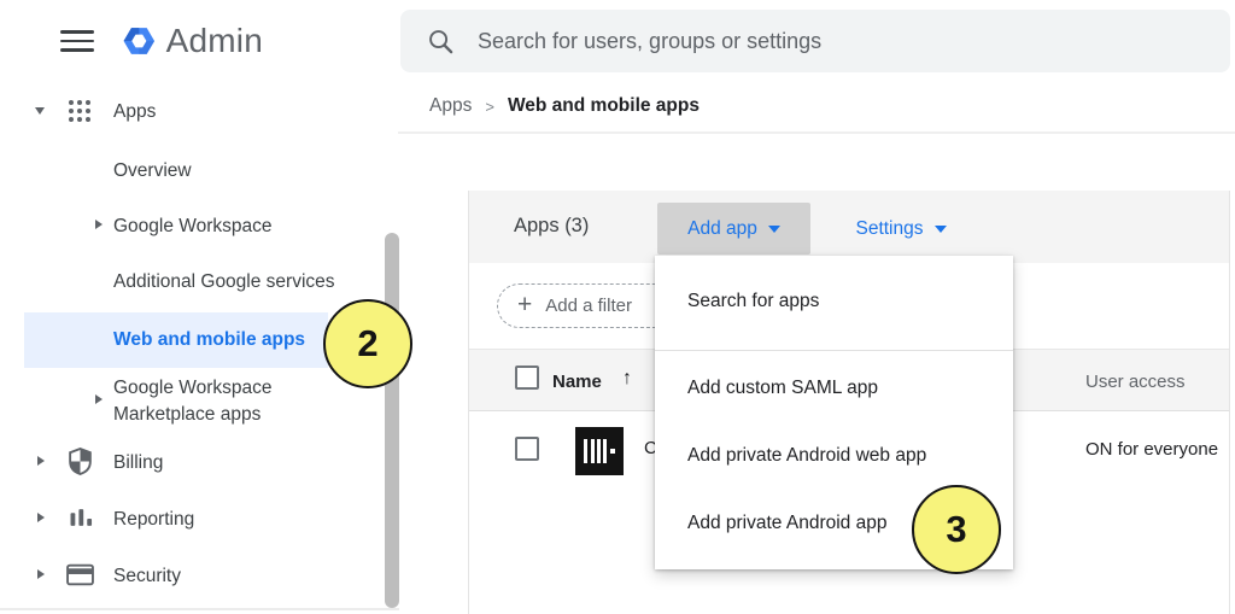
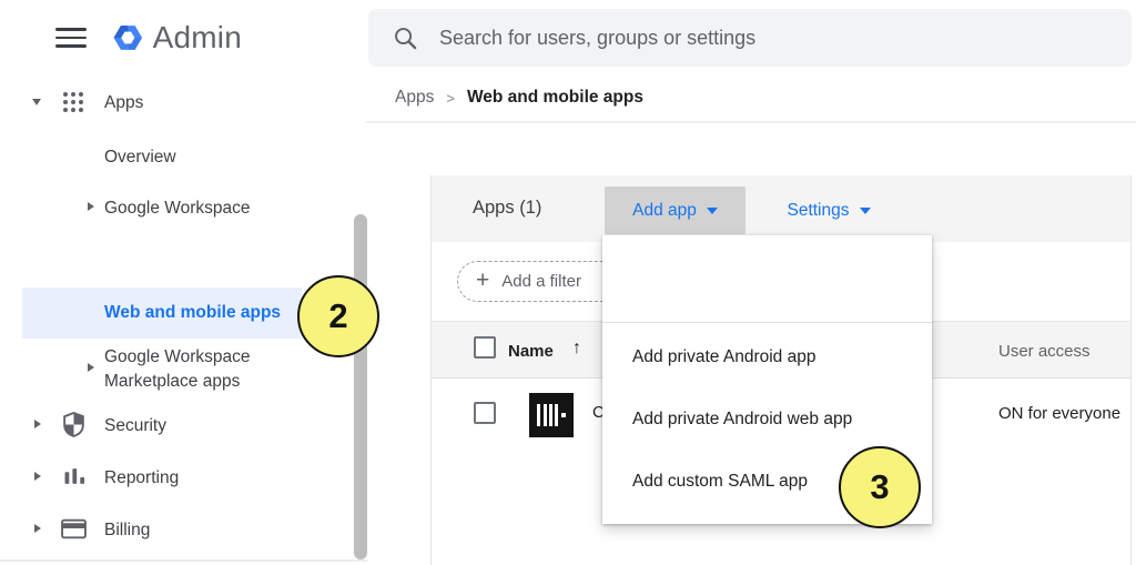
  Admin
  Search for users, groups or settings
  Apps
  >
  Web and mobile apps
  Apps
  Overview
  Google Workspace
- Additional Google services
  Web and mobile apps
  Google Workspace
  Marketplace apps
- Billing
+ Security
  Reporting
- Security
+ Billing
- Apps (3)
+ Apps (1)
  Add app
  Settings
  +
  Add a filter
  Name
  ↑
  User access
  C
  ON for everyone
- Search for apps
- Add custom SAML app
+ Add private Android app
  Add private Android web app
- Add private Android app
+ Add custom SAML app
  2
  3
